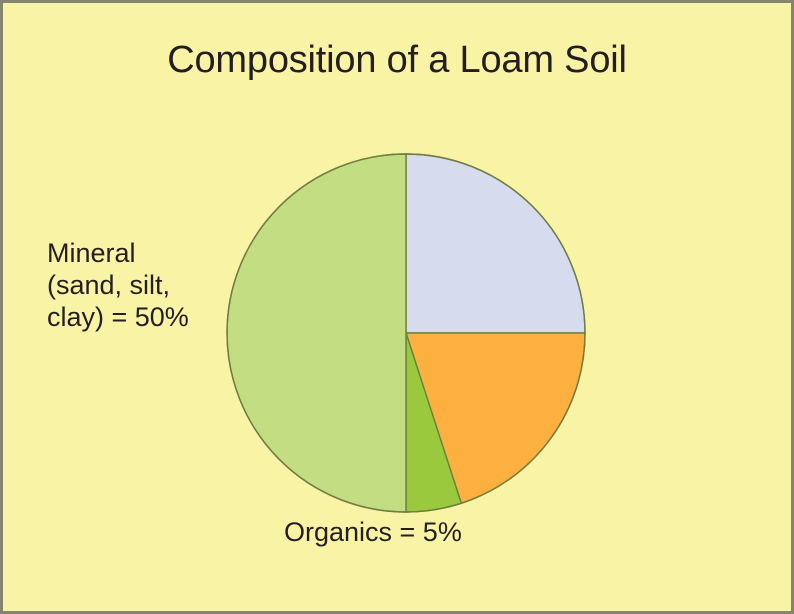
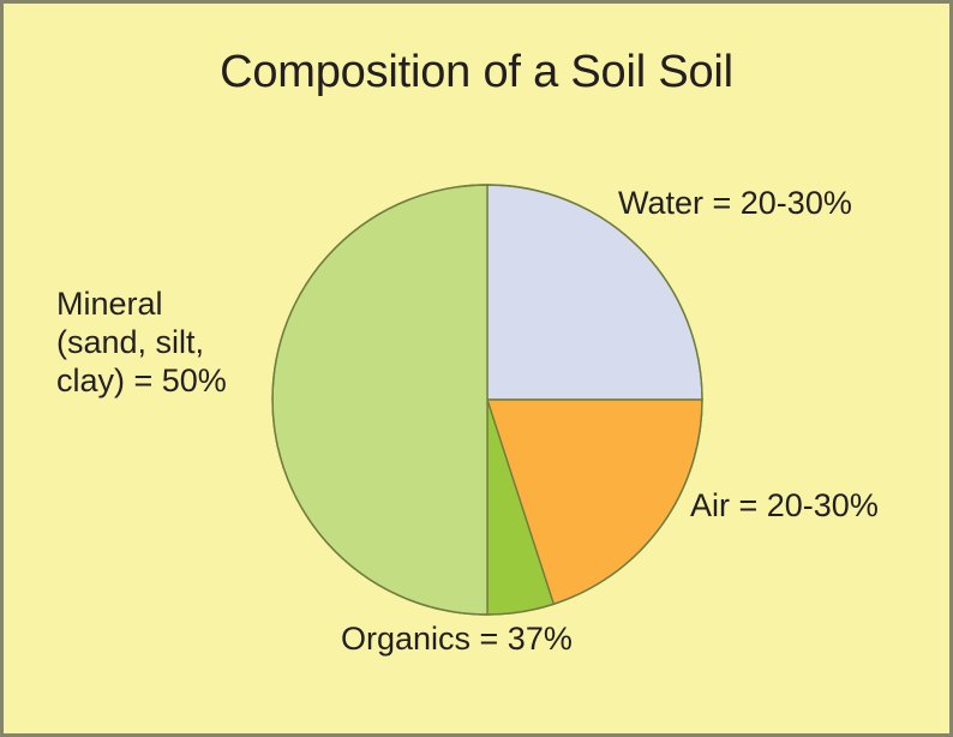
- Composition of a Loam Soil
+ Composition of a Soil Soil
+ Water = 20-30%
+ Air = 20-30%
- Organics = 5%
+ Organics = 37%
  Mineral
  (sand, silt,
  clay) = 50%
